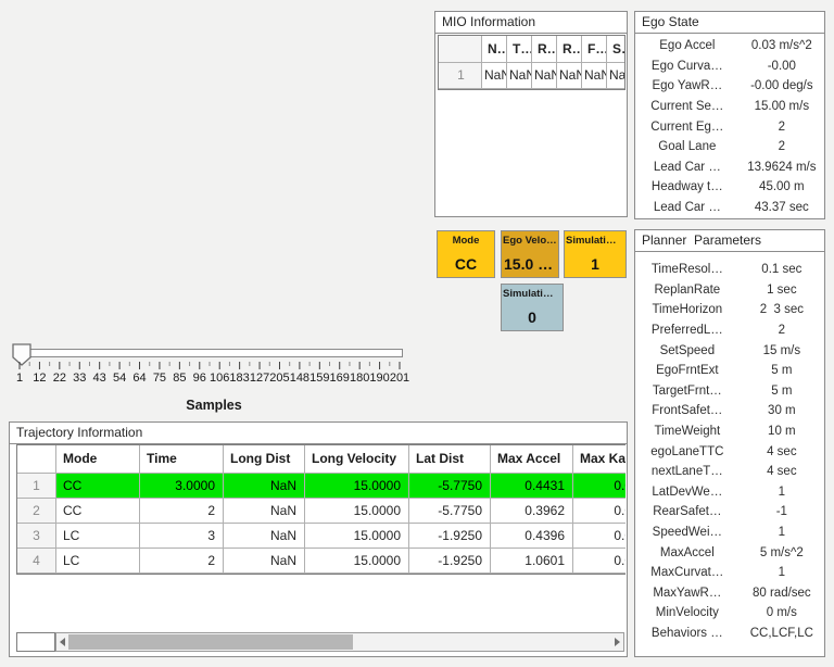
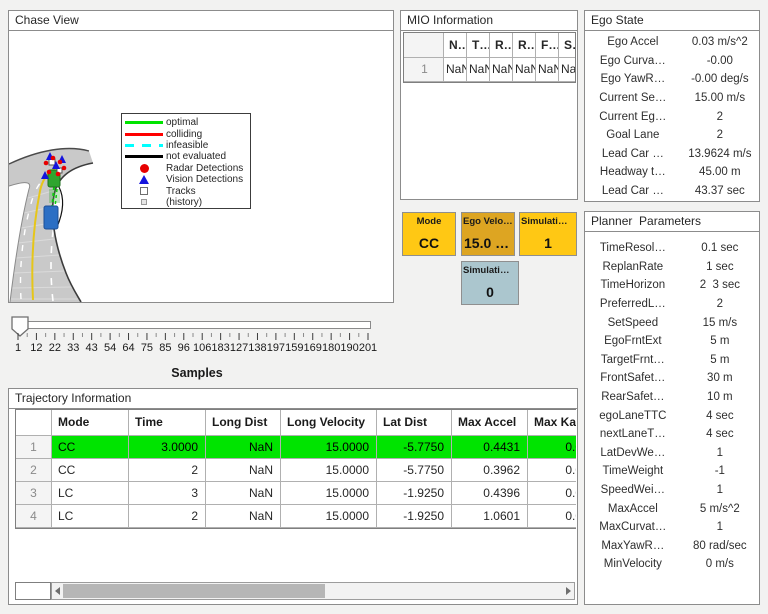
+ Chase View
+ optimal
+ colliding
+ infeasible
+ not evaluated
+ Radar Detections
+ Vision Detections
+ Tracks
+ (history)
  MIO Information
  N…
  T…
  R…
  R…
  F…
  1
  NaN
  NaN
  NaN
  NaN
  NaN
  Mode
  CC
  Ego Velo…
  15.0 …
  Simulati…
  1
  Simulati…
  0
  Ego State
  Ego Accel
  0.03 m/s^2
  Ego Curva…
  -0.00
  Ego YawR…
  -0.00 deg/s
  Current Se…
  15.00 m/s
  Current Eg…
  2
  Goal Lane
  2
  Lead Car …
  13.9624 m/s
  Headway t…
  45.00 m
  Lead Car …
  43.37 sec
  Planner Parameters
  TimeResol…
  0.1 sec
  ReplanRate
  1 sec
  TimeHorizon
  2 3 sec
  PreferredL…
  2
  SetSpeed
  15 m/s
  EgoFrntExt
  5 m
  TargetFrnt…
  5 m
  FrontSafet…
  30 m
- TimeWeight
+ RearSafet…
  10 m
  egoLaneTTC
  4 sec
  nextLaneT…
  4 sec
  LatDevWe…
  1
- RearSafet…
+ TimeWeight
  -1
  SpeedWei…
  1
  MaxAccel
  5 m/s^2
  MaxCurvat…
  1
  MaxYawR…
  80 rad/sec
  MinVelocity
  0 m/s
- Behaviors …
- CC,LCF,LC
  1
  12
  22
  33
  43
  54
  64
  75
  85
  96
  106
  183
  127
- 205
+ 138
- 148
+ 197
  159
  169
  180
  190
  201
  Samples
  Trajectory Information
  Mode
  Time
  Long Dist
  Long Velocity
  Lat Dist
  Max Accel
  1
  CC
  3.0000
  NaN
  15.0000
  -5.7750
  0.4431
  2
  CC
  2
  NaN
  15.0000
  -5.7750
  0.3962
  3
  LC
  3
  NaN
  15.0000
  -1.9250
  0.4396
  4
  LC
  2
  NaN
  15.0000
  -1.9250
  1.0601
